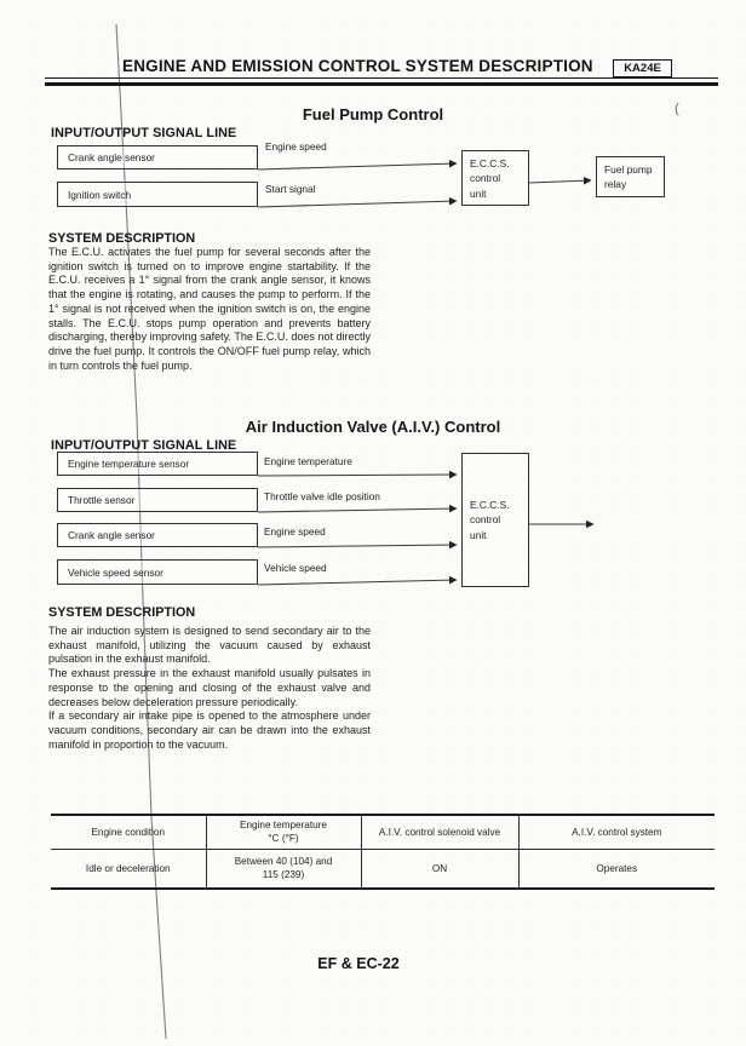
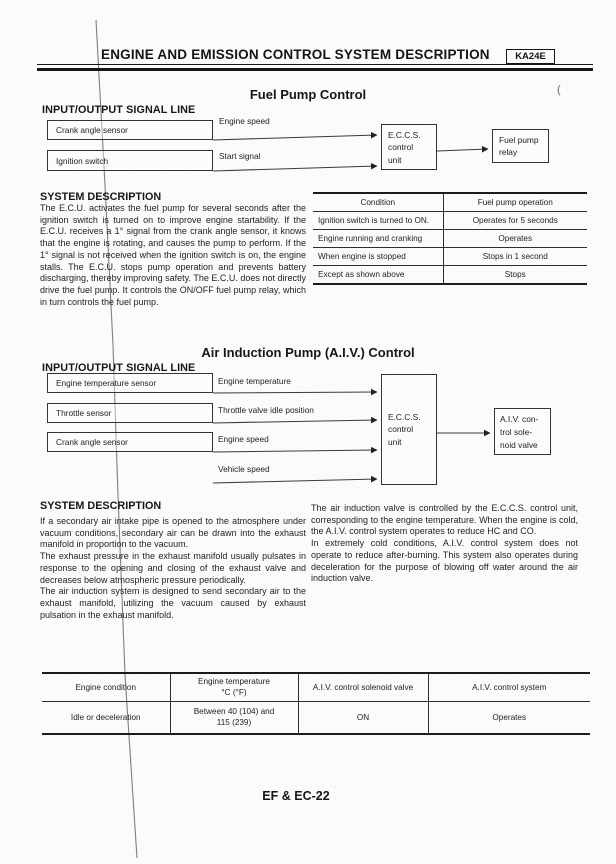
  ENGINE AND EMISSION CONTROL SYSTEM DESCRIPTION
  KA24E
  (
  Fuel Pump Control
  INPUT/OUTPUT SIGNAL LINE
  Crank angle sensor
  Engine speed
  Ignition switch
  Start signal
  E.C.C.S.
  control
  unit
  Fuel pump
  relay
  SYSTEM DESCRIPTION
  The E.C.U. activates the fuel pump for several seconds after the ignition switch is turned on to improve engine startability. If the E.C.U. receives a 1° signal from the crank angle sensor, it knows that the engine is rotating, and causes the pump to perform. If the 1° signal is not received when the ignition switch is on, the engine stalls. The E.C.U. stops pump operation and prevents battery discharging, thereby improving safety. The E.C.U. does not directly drive the fuel pump. It controls the ON/OFF fuel pump relay, which in turn controls the fuel pump.
+ Condition	Fuel pump operation
+ Ignition switch is turned to ON.	Operates for 5 seconds
+ Engine running and cranking	Operates
+ When engine is stopped	Stops in 1 second
+ Except as shown above	Stops
- Air Induction Valve (A.I.V.) Control
+ Air Induction Pump (A.I.V.) Control
  INPUT/OUTPUT SIGNAL LINE
  Engine temperature sensor
  Engine temperature
  Throttle sensor
  Throttle valve idle position
  Crank angle sensor
  Engine speed
- Vehicle speed sensor
  Vehicle speed
  E.C.C.S.
  control
  unit
+ A.I.V. con-
+ trol sole-
+ noid valve
  SYSTEM DESCRIPTION
- The air induction system is designed to send secondary air to the exhaust manifold, utilizing the vacuum caused by exhaust pulsation in the exhaust manifold.
+ If a secondary air intake pipe is opened to the atmosphere under vacuum conditions, secondary air can be drawn into the exhaust manifold in proportion to the vacuum.
- The exhaust pressure in the exhaust manifold usually pulsates in response to the opening and closing of the exhaust valve and decreases below deceleration pressure periodically.
+ The exhaust pressure in the exhaust manifold usually pulsates in response to the opening and closing of the exhaust valve and decreases below atmospheric pressure periodically.
- If a secondary air intake pipe is opened to the atmosphere under vacuum conditions, secondary air can be drawn into the exhaust manifold in proportion to the vacuum.
+ The air induction system is designed to send secondary air to the exhaust manifold, utilizing the vacuum caused by exhaust pulsation in the exhaust manifold.
+ The air induction valve is controlled by the E.C.C.S. control unit, corresponding to the engine temperature. When the engine is cold, the A.I.V. control system operates to reduce HC and CO.
+ In extremely cold conditions, A.I.V. control system does not operate to reduce after-burning. This system also operates during deceleration for the purpose of blowing off water around the air induction valve.
  Engine condition	Engine temperature °C (°F)	A.I.V. control solenoid valve	A.I.V. control system
  Idle or deceleration	Between 40 (104) and 115 (239)	ON	Operates
  EF & EC-22
